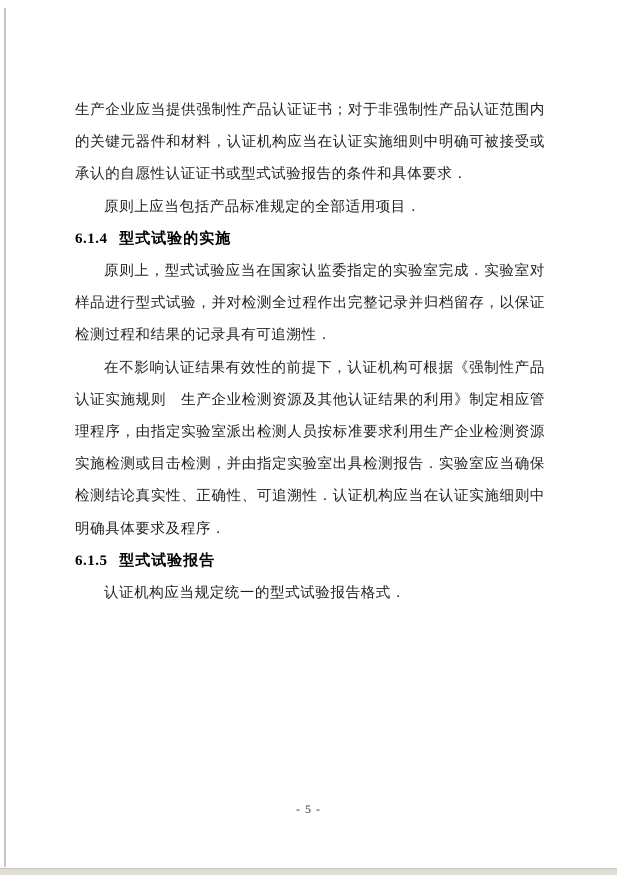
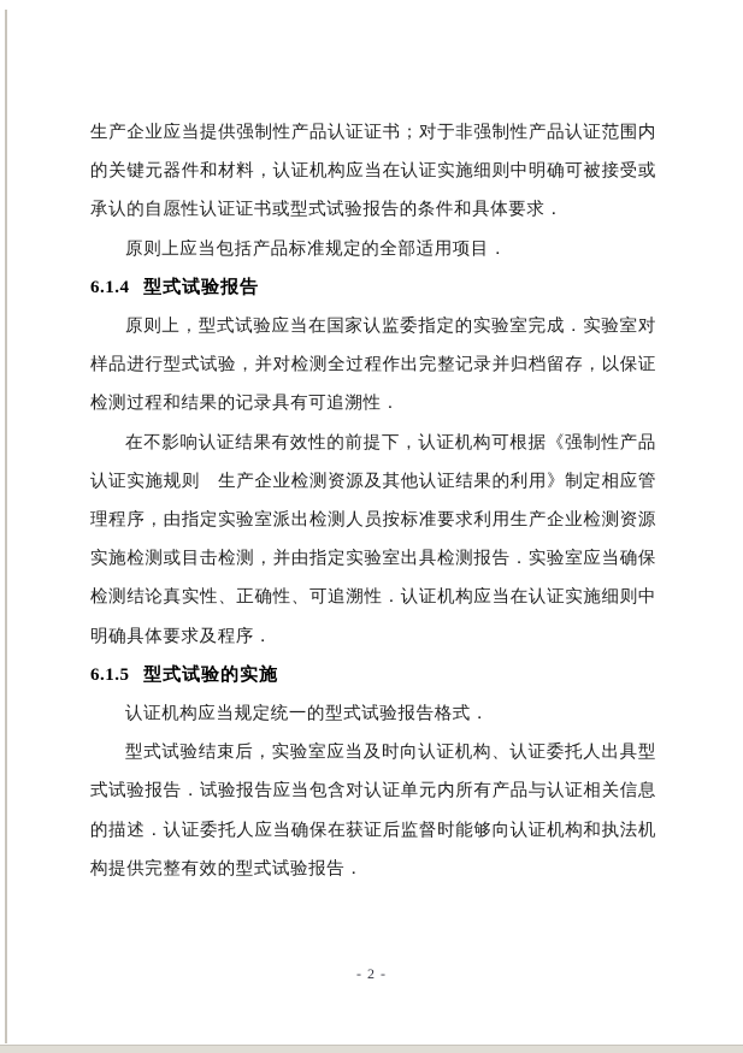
  生产企业应当提供强制性产品认证证书；对于非强制性产品认证范围内的关键元器件和材料，认证机构应当在认证实施细则中明确可被接受或承认的自愿性认证证书或型式试验报告的条件和具体要求．
  原则上应当包括产品标准规定的全部适用项目．
- 6.1.4 型式试验的实施
+ 6.1.4 型式试验报告
  原则上，型式试验应当在国家认监委指定的实验室完成．实验室对样品进行型式试验，并对检测全过程作出完整记录并归档留存，以保证检测过程和结果的记录具有可追溯性．
  在不影响认证结果有效性的前提下，认证机构可根据《强制性产品认证实施规则 生产企业检测资源及其他认证结果的利用》制定相应管理程序，由指定实验室派出检测人员按标准要求利用生产企业检测资源实施检测或目击检测，并由指定实验室出具检测报告．实验室应当确保检测结论真实性、正确性、可追溯性．认证机构应当在认证实施细则中明确具体要求及程序．
- 6.1.5 型式试验报告
+ 6.1.5 型式试验的实施
  认证机构应当规定统一的型式试验报告格式．
+ 型式试验结束后，实验室应当及时向认证机构、认证委托人出具型式试验报告．试验报告应当包含对认证单元内所有产品与认证相关信息的描述．认证委托人应当确保在获证后监督时能够向认证机构和执法机构提供完整有效的型式试验报告．
- - 5 -
+ - 2 -
